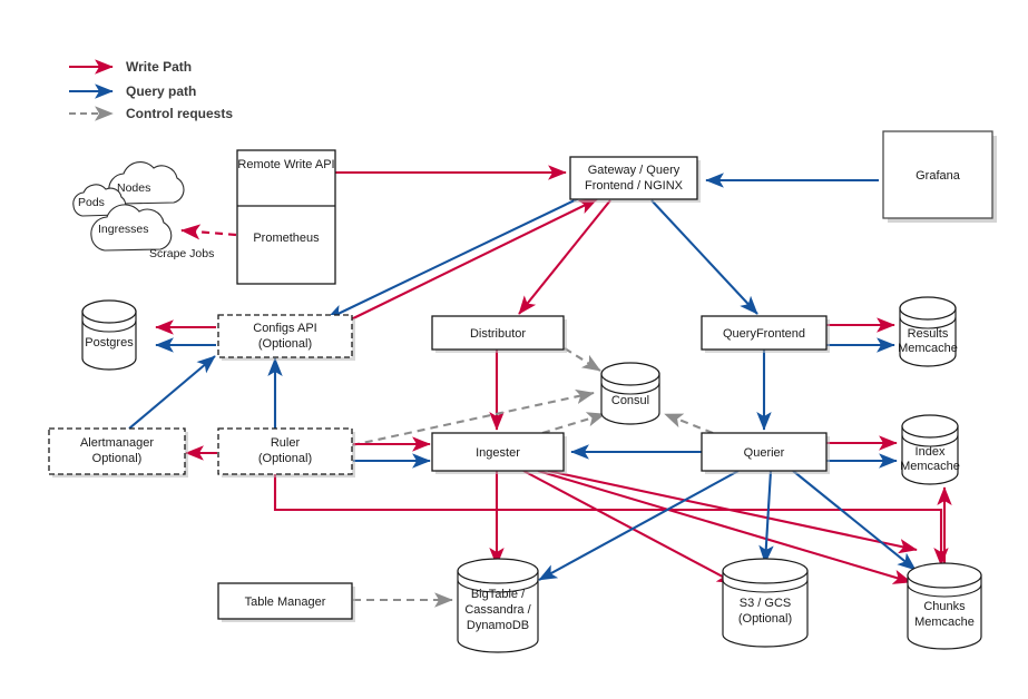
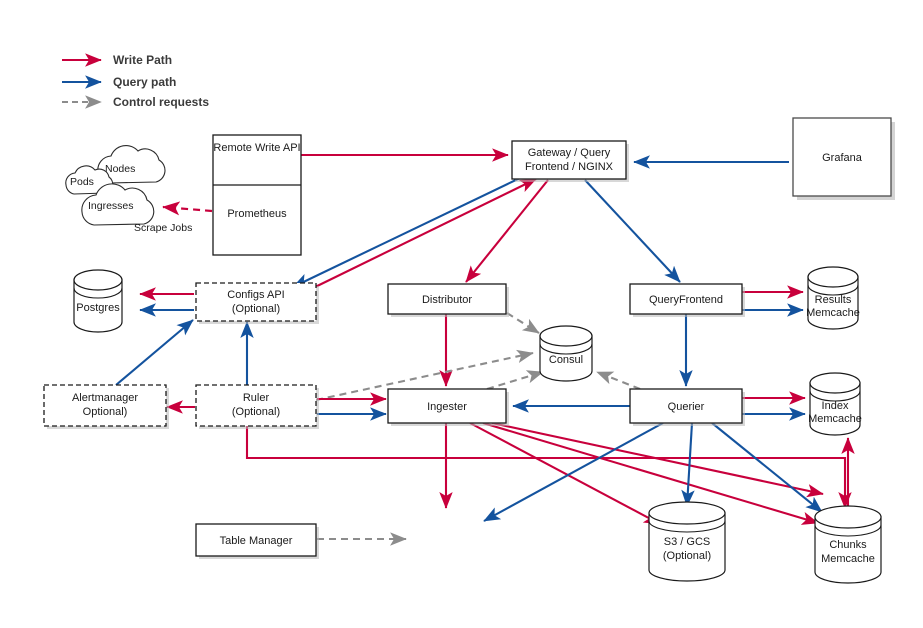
  Write Path
  Query path
  Control requests
  Nodes
  Pods
  Ingresses
  Scrape Jobs
  Remote Write API
  Prometheus
  Gateway / Query
  Frontend / NGINX
  Grafana
  Postgres
  Configs API
  (Optional)
  Distributor
  Consul
  QueryFrontend
  Results
  Memcache
  Alertmanager
  Optional)
  Ruler
  (Optional)
  Ingester
  Querier
  Index
  Memcache
  Table Manager
- BigTable /
- Cassandra /
- DynamoDB
  S3 / GCS
  (Optional)
  Chunks
  Memcache
